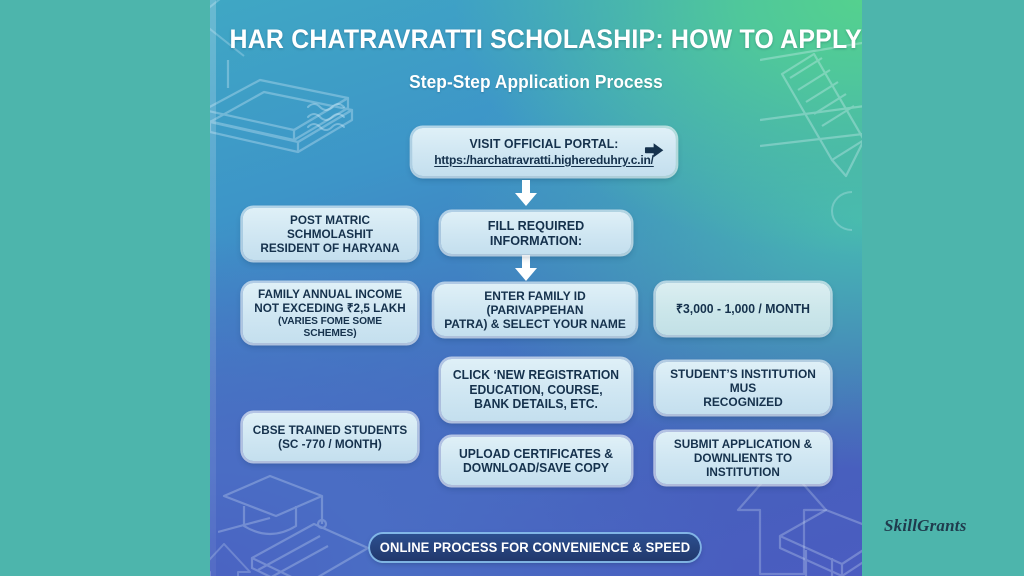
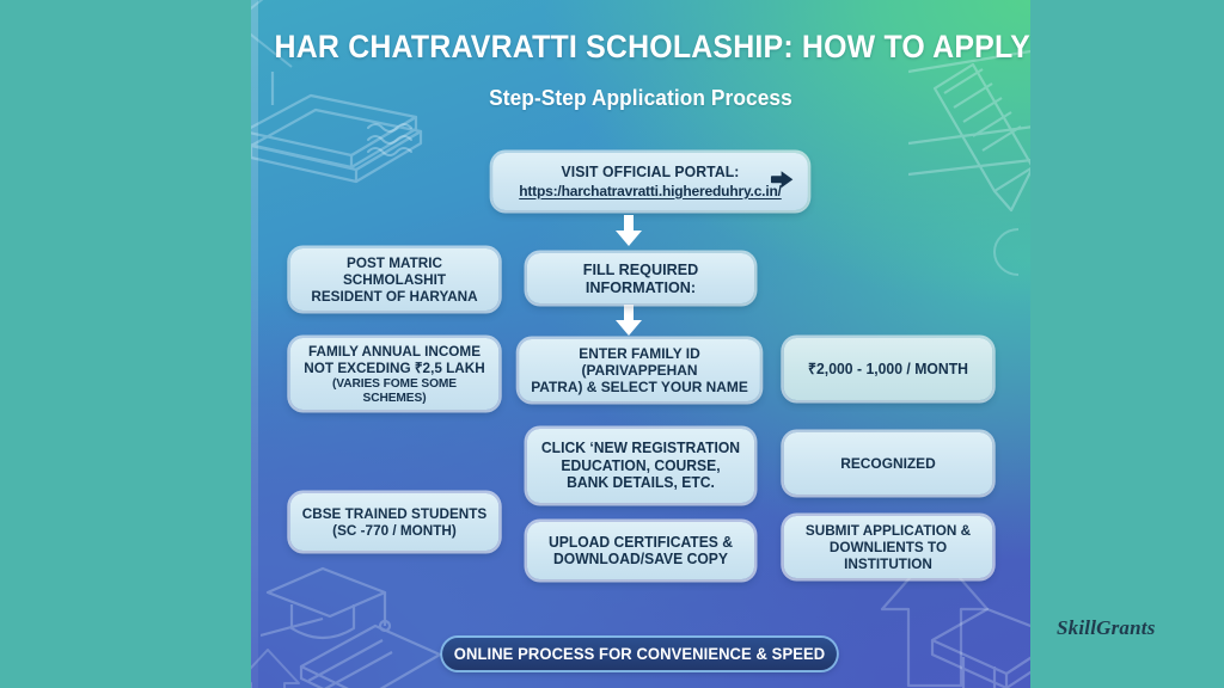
  HAR CHATRAVRATTI SCHOLASHIP: HOW TO APPLY
  Step-Step Application Process
  VISIT OFFICIAL PORTAL:
  https:/harchatravratti.highereduhry.c.in/
  POST MATRIC SCHMOLASHIT
  RESIDENT OF HARYANA
  FAMILY ANNUAL INCOME
  NOT EXCEDING ₹2,5 LAKH
  (VARIES FOME SOME SCHEMES)
  CBSE TRAINED STUDENTS
  (SC -770 / MONTH)
  FILL REQUIRED INFORMATION:
  ENTER FAMILY ID (PARIVAPPEHAN
  PATRA) & SELECT YOUR NAME
  CLICK ‘NEW REGISTRATION
  EDUCATION, COURSE,
  BANK DETAILS, ETC.
  UPLOAD CERTIFICATES &
  DOWNLOAD/SAVE COPY
- ₹3,000 - 1,000 / MONTH
+ ₹2,000 - 1,000 / MONTH
- STUDENT’S INSTITUTION MUS
  RECOGNIZED
  SUBMIT APPLICATION &
  DOWNLIENTS TO INSTITUTION
  ONLINE PROCESS FOR CONVENIENCE & SPEED
  SkillGrants
